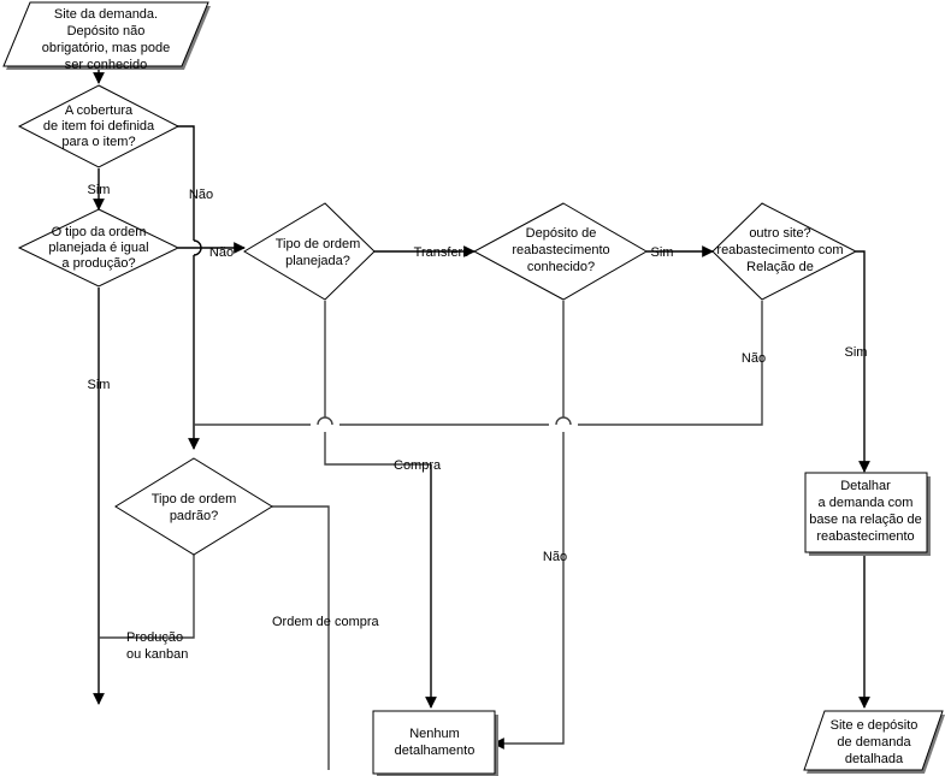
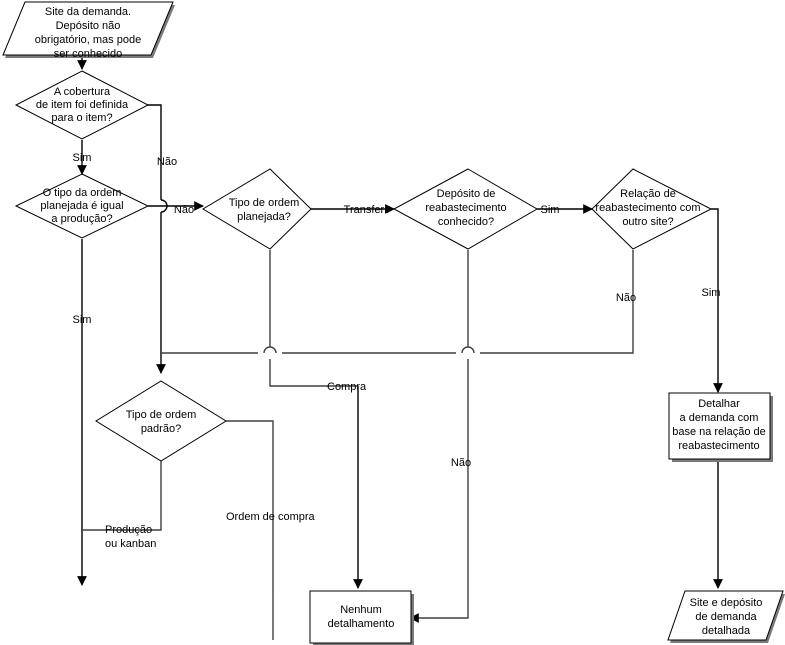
  Site da demanda.
  Depósito não
  obrigatório, mas pode
  ser conhecido
  A cobertura
  de item foi definida
  para o item?
  O tipo da ordem
  planejada é igual
  a produção?
  Tipo de ordem
  planejada?
  Depósito de
  reabastecimento
  conhecido?
- outro site?
+ Relação de
  reabastecimento com
- Relação de
+ outro site?
  Tipo de ordem
  padrão?
  Detalhar
  a demanda com
  base na relação de
  reabastecimento
  Nenhum
  detalhamento
  Site e depósito
  de demanda
  detalhada
  Sim
  Não
  Sim
  Não
  Transferir
  Compra
  Sim
  Não
  Não
  Sim
  Produção
  ou kanban
  Ordem de compra
